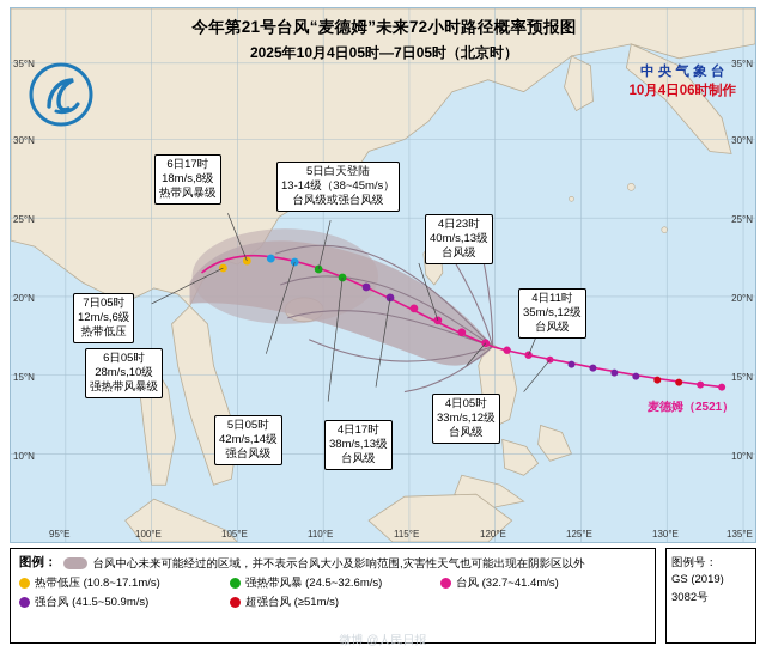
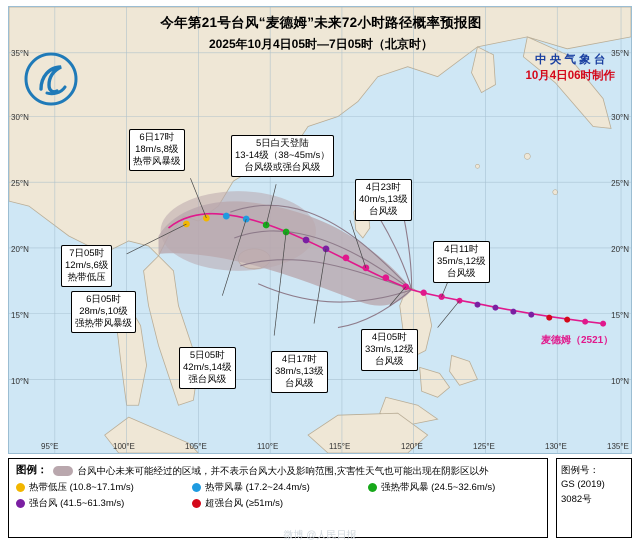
  今年第21号台风“麦德姆”未来72小时路径概率预报图
  2025年10月4日05时—7日05时（北京时）
  中 央 气 象 台
  10月4日06时制作
  6日17时
  18m/s,8级
  热带风暴级
  5日白天登陆
  13-14级（38~45m/s）
  台风级或强台风级
  4日23时
  40m/s,13级
  台风级
  4日11时
  35m/s,12级
  台风级
  7日05时
  12m/s,6级
  热带低压
  6日05时
  28m/s,10级
  强热带风暴级
  5日05时
  42m/s,14级
  强台风级
  4日17时
  38m/s,13级
  台风级
  4日05时
  33m/s,12级
  台风级
  麦德姆（2521）
  95°E
  100°E
  105°E
  110°E
  115°E
  120°E
  125°E
  130°E
  135°E
  10°N
  15°N
  20°N
  25°N
  30°N
  35°N
  10°N
  15°N
  20°N
  25°N
  30°N
  35°N
  图例：
  台风中心未来可能经过的区域，并不表示台风大小及影响范围,灾害性天气也可能出现在阴影区以外
  热带低压 (10.8~17.1m/s)
+ 热带风暴 (17.2~24.4m/s)
  强热带风暴 (24.5~32.6m/s)
- 台风 (32.7~41.4m/s)
- 强台风 (41.5~50.9m/s)
+ 强台风 (41.5~61.3m/s)
  超强台风 (≥51m/s)
  图例号：
  GS (2019) 3082号
  微博 @人民日报
